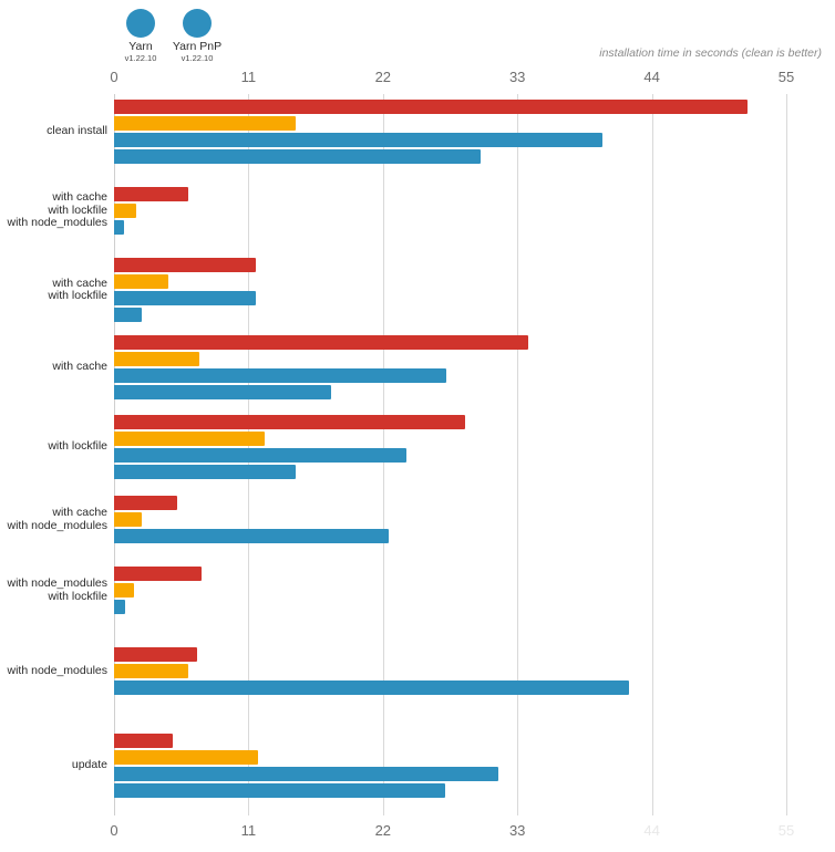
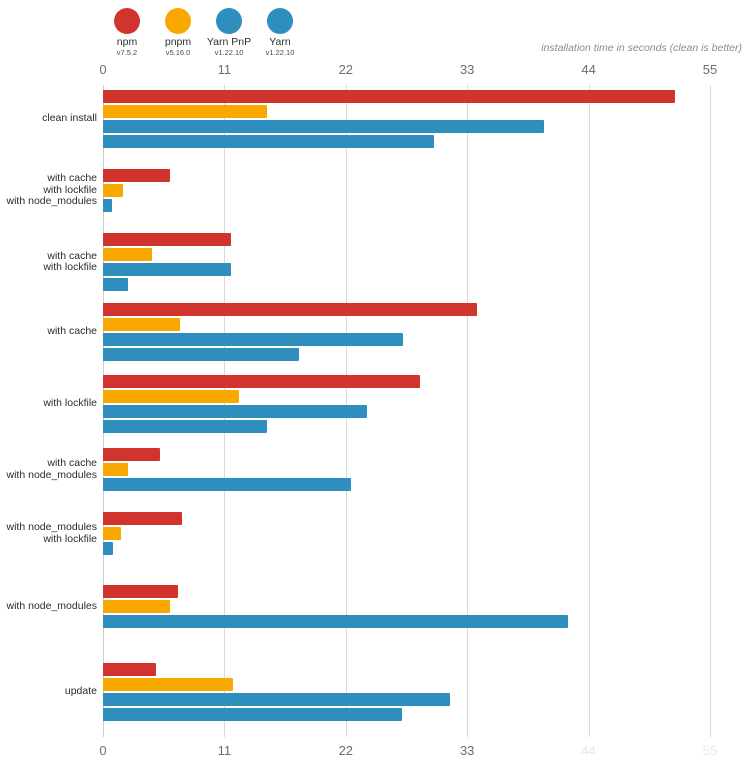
+ npm
+ v7.5.2
+ pnpm
+ v5.16.0
- Yarn
+ Yarn PnP
  v1.22.10
- Yarn PnP
+ Yarn
  v1.22.10
  installation time in seconds (clean is better)
  0
  0
  11
  11
  22
  22
  33
  33
  44
  55
  clean install
  with cache
  with lockfile
  with node_modules
  with cache
  with lockfile
  with cache
  with lockfile
  with cache
  with node_modules
  with node_modules
  with lockfile
  with node_modules
  update
